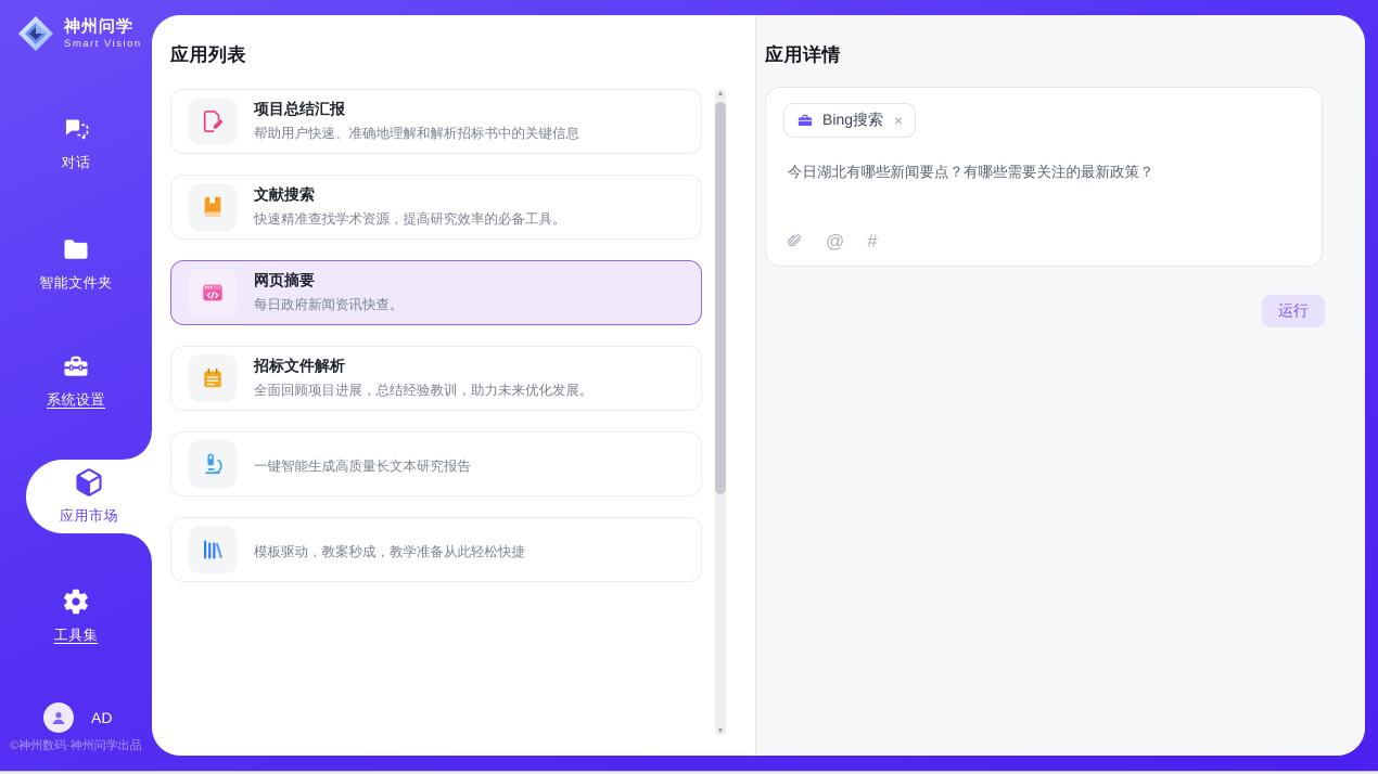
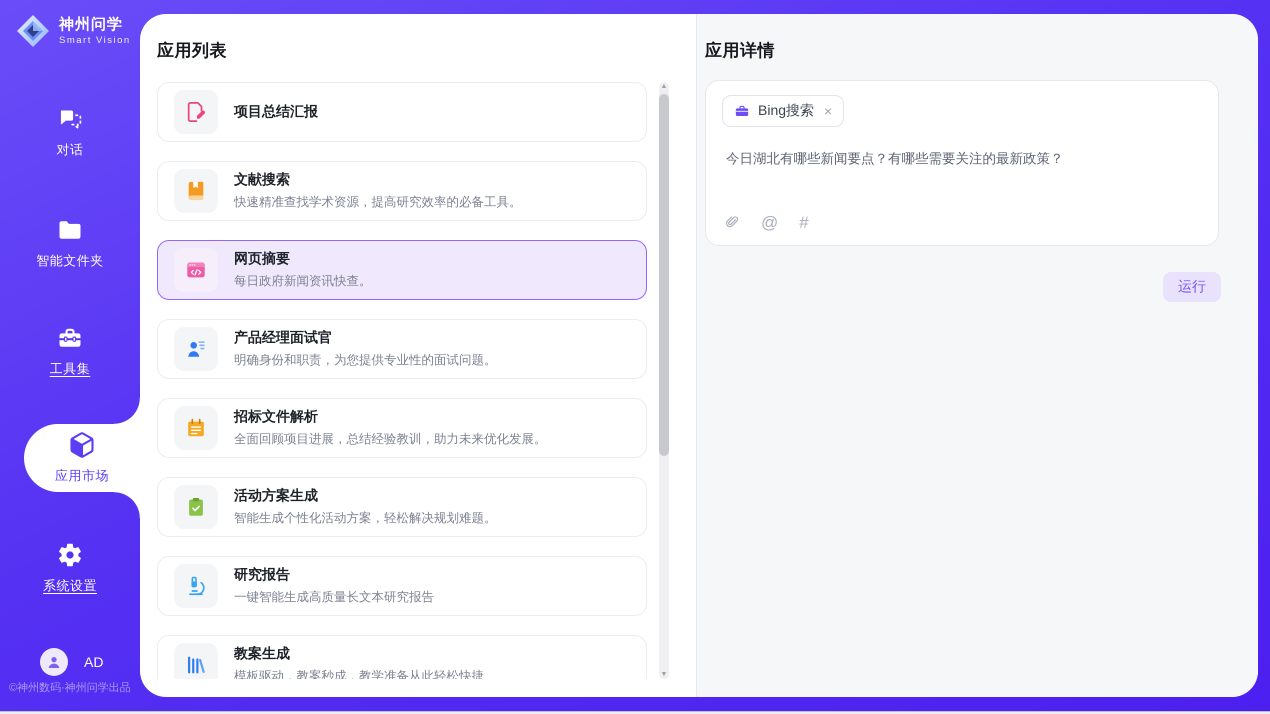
  神州问学
  Smart Vision
  对话
  智能文件夹
- 系统设置
+ 工具集
  应用市场
- 工具集
+ 系统设置
  AD
  ©神州数码·神州问学出品
  应用列表
  项目总结汇报
- 帮助用户快速、准确地理解和解析招标书中的关键信息
  文献搜索
  快速精准查找学术资源，提高研究效率的必备工具。
  网页摘要
  每日政府新闻资讯快查。
+ 产品经理面试官
+ 明确身份和职责，为您提供专业性的面试问题。
  招标文件解析
  全面回顾项目进展，总结经验教训，助力未来优化发展。
+ 活动方案生成
+ 智能生成个性化活动方案，轻松解决规划难题。
+ 研究报告
  一键智能生成高质量长文本研究报告
+ 教案生成
  模板驱动，教案秒成，教学准备从此轻松快捷
  应用详情
  Bing搜索
  ×
  今日湖北有哪些新闻要点？有哪些需要关注的最新政策？
  @
  #
  运行
